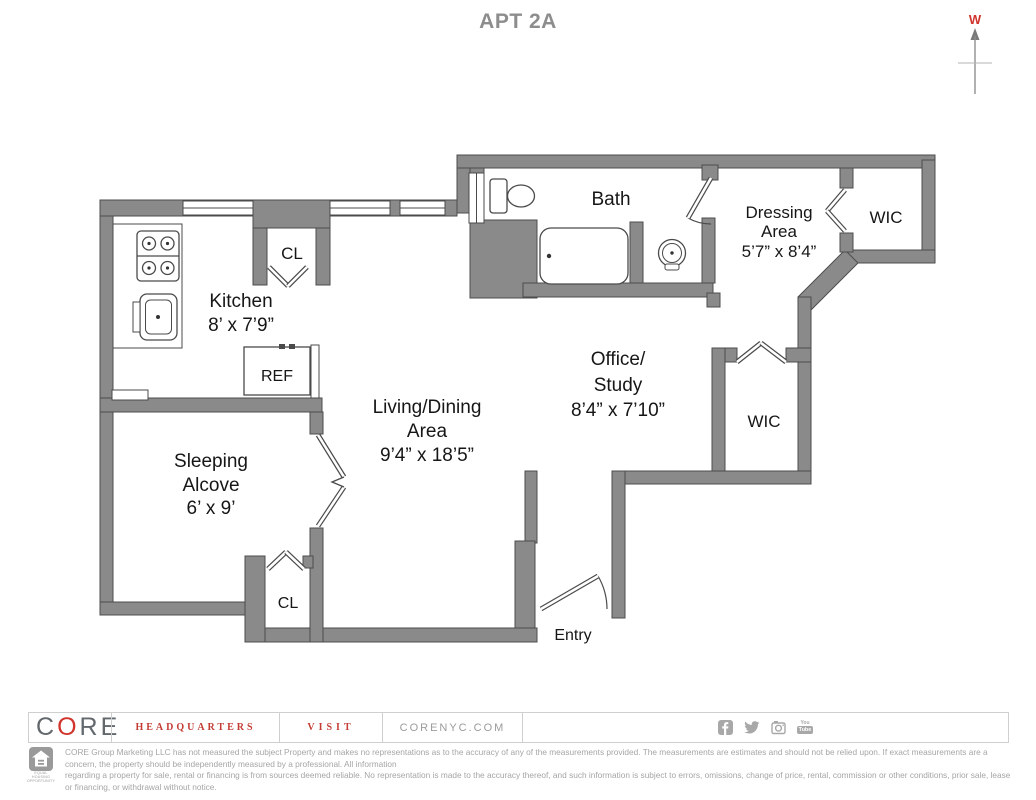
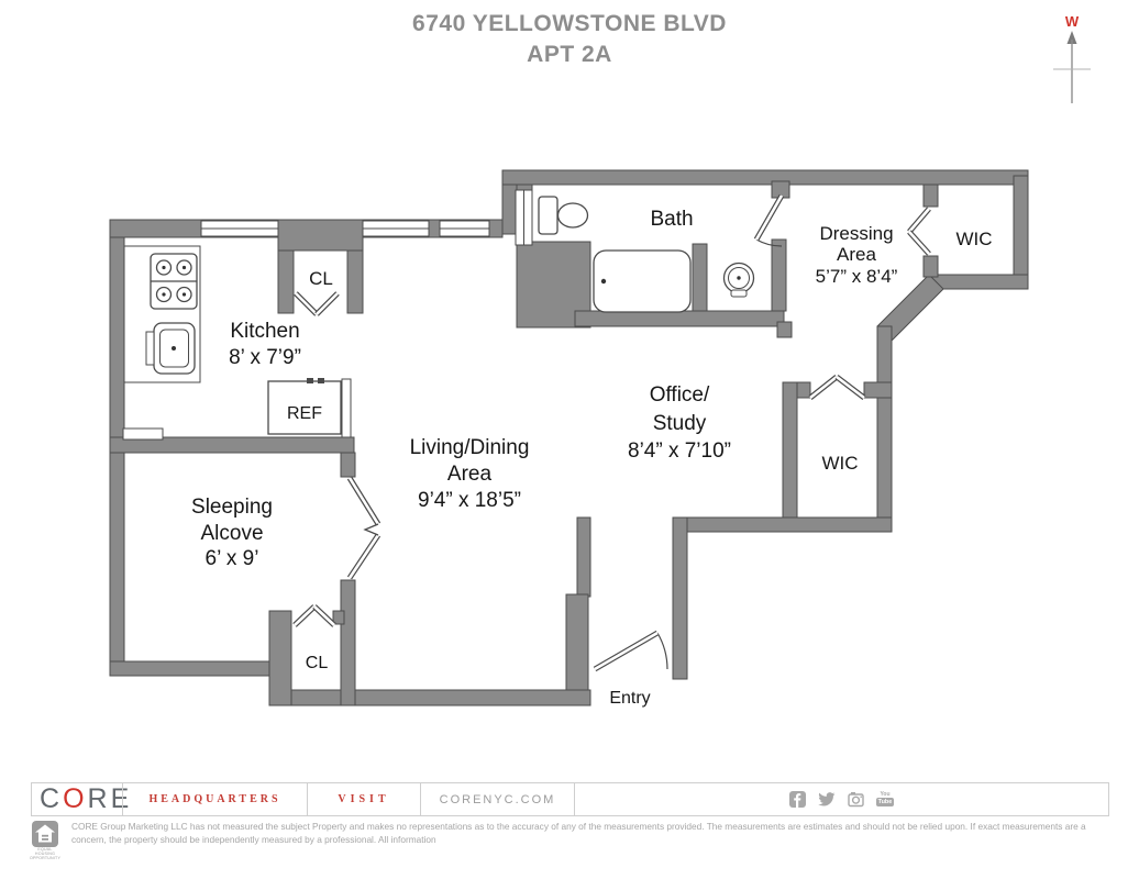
+ 6740 YELLOWSTONE BLVD
  APT 2A
  W
  Kitchen
  8’ x 7’9”
  CL
  Bath
  Dressing
  Area
  5’7” x 8’4”
  WIC
  Office/
  Study
  8’4” x 7’10”
  WIC
  Living/Dining
  Area
  9’4” x 18’5”
  Sleeping
  Alcove
  6’ x 9’
  CL
  Entry
  REF
  C
  O
  R
  E
  HEADQUARTERS
  VISIT
  CORENYC.COM
  CORE Group Marketing LLC has not measured the subject Property and makes no representations as to the accuracy of any of the measurements provided. The measurements are estimates and should not be relied upon. If exact measurements are a concern, the property should be independently measured by a professional. All information
- regarding a property for sale, rental or financing is from sources deemed reliable. No representation is made to the accuracy thereof, and such information is subject to errors, omissions, change of price, rental, commission or other conditions, prior sale, lease or financing, or withdrawal without notice.
